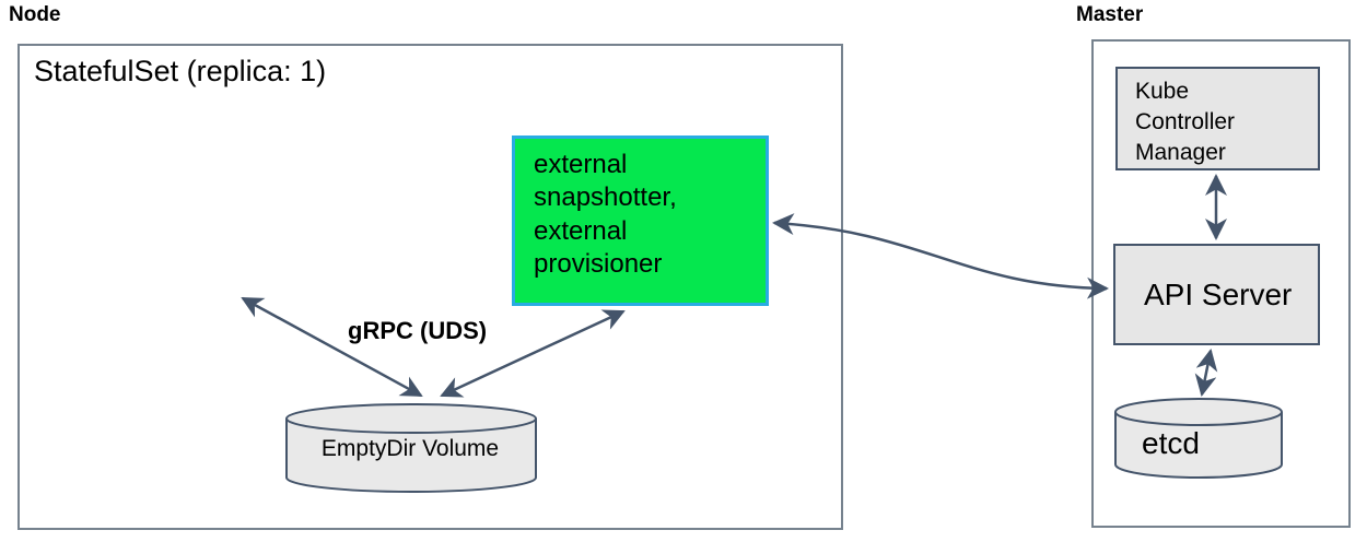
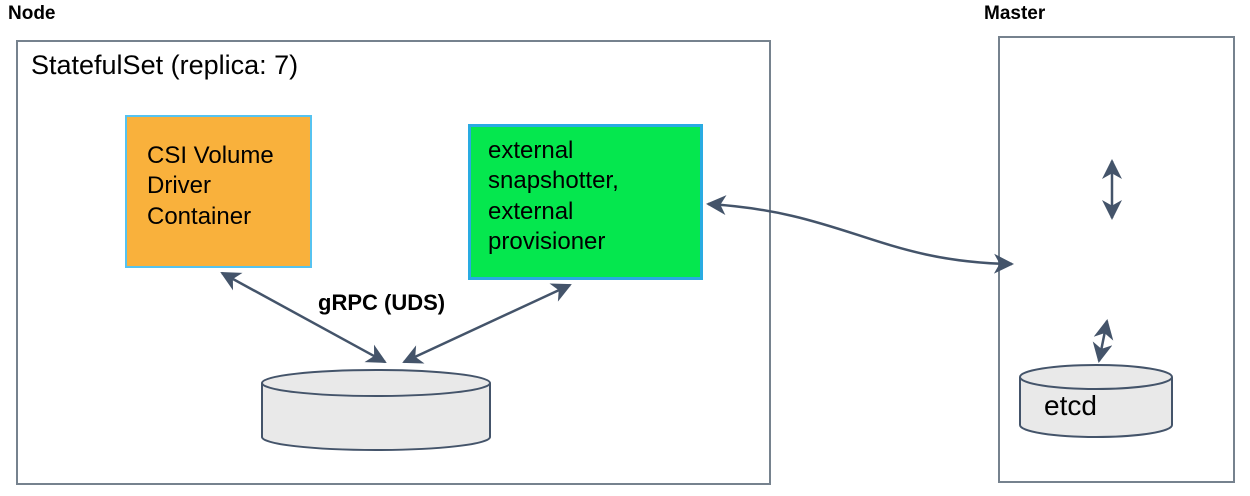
  Node
  Master
- StatefulSet (replica: 1)
+ StatefulSet (replica: 7)
+ CSI Volume
+ Driver
+ Container
  external
  snapshotter,
  external
  provisioner
- Kube
- Controller
- Manager
- API Server
  gRPC (UDS)
- EmptyDir Volume
  etcd
